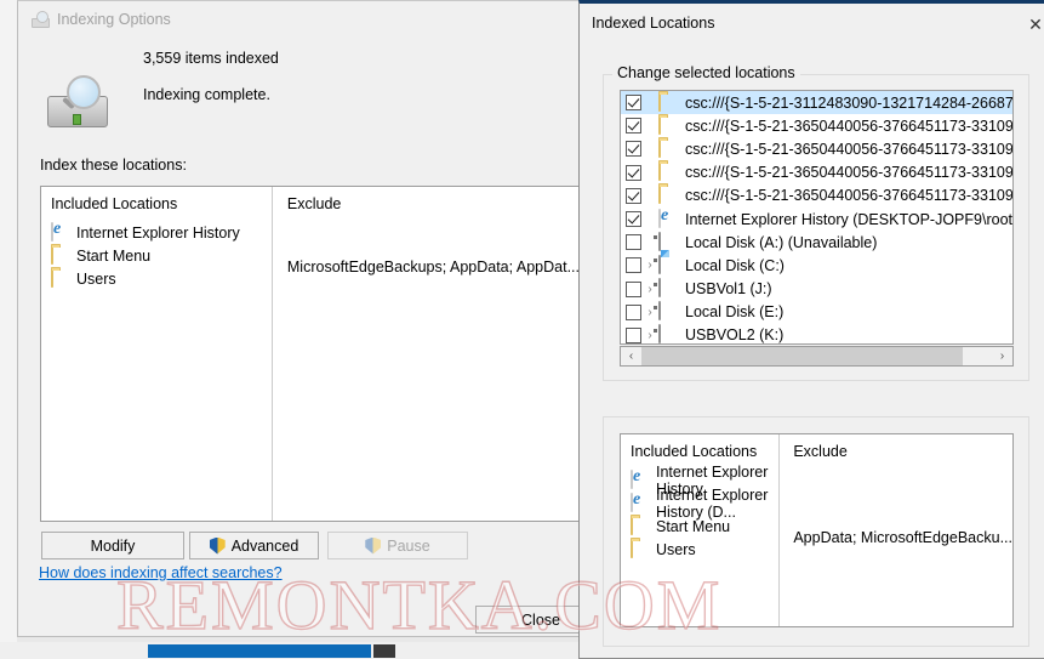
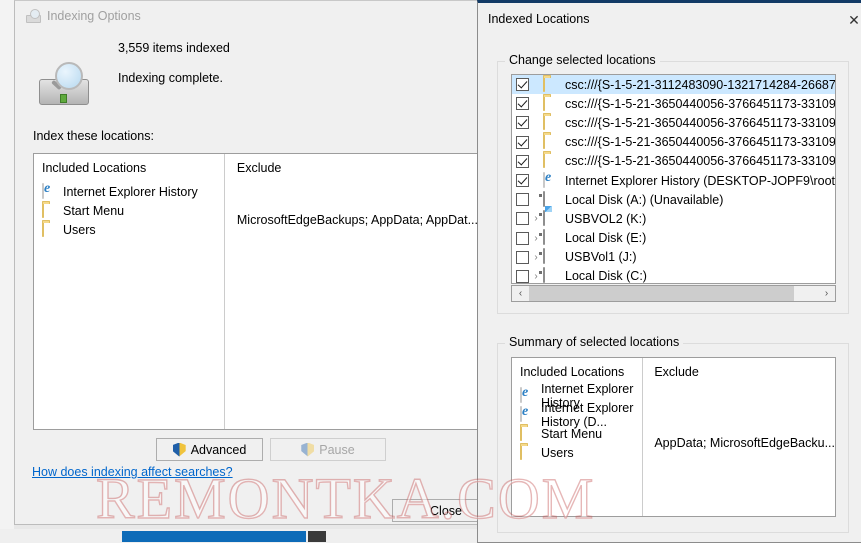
  Indexing Options
  3,559 items indexed
  Indexing complete.
  Index these locations:
  Included Locations
  Internet Explorer History
  Start Menu
  Users
  Exclude
  MicrosoftEdgeBackups; AppData; AppDat..
- Modify
  Advanced
  Pause
  How does indexing affect searches?
  Close
  Indexed Locations
  ✕
  Change selected locations
  csc:///{S-1-5-21-3112483090-1321714284-26687
  csc:///{S-1-5-21-3650440056-3766451173-33109
  csc:///{S-1-5-21-3650440056-3766451173-33109
  csc:///{S-1-5-21-3650440056-3766451173-33109
  csc:///{S-1-5-21-3650440056-3766451173-33109
  Internet Explorer History (DESKTOP-JOPF9\root
  Local Disk (A:) (Unavailable)
  ›
- Local Disk (C:)
+ USBVOL2 (K:)
  ›
- USBVol1 (J:)
+ Local Disk (E:)
  ›
- Local Disk (E:)
+ USBVol1 (J:)
  ›
- USBVOL2 (K:)
+ Local Disk (C:)
  ‹
  ›
+ Summary of selected locations
  Included Locations
  Internet Explorer History
  Internet Explorer History (D...
  Start Menu
  Users
  Exclude
  AppData; MicrosoftEdgeBacku...
  REMONTKA.COM
